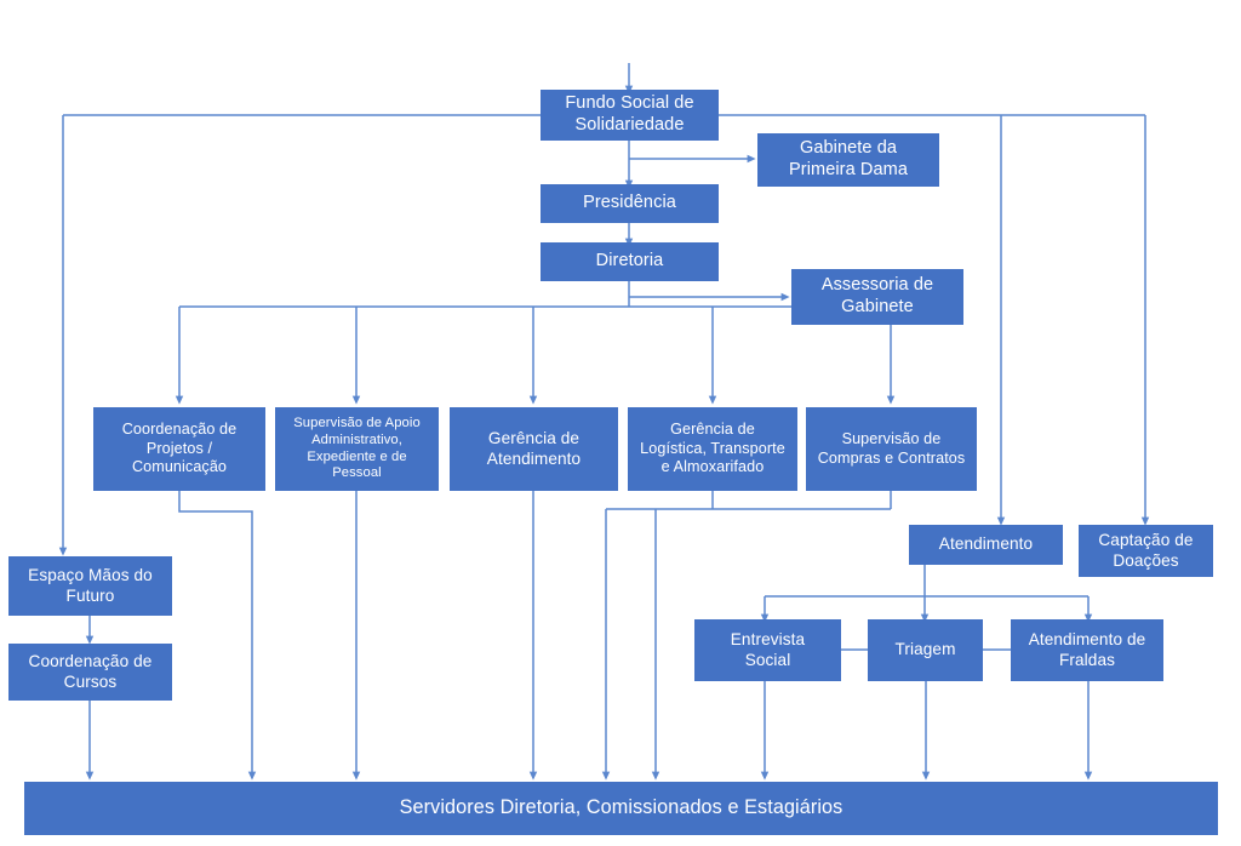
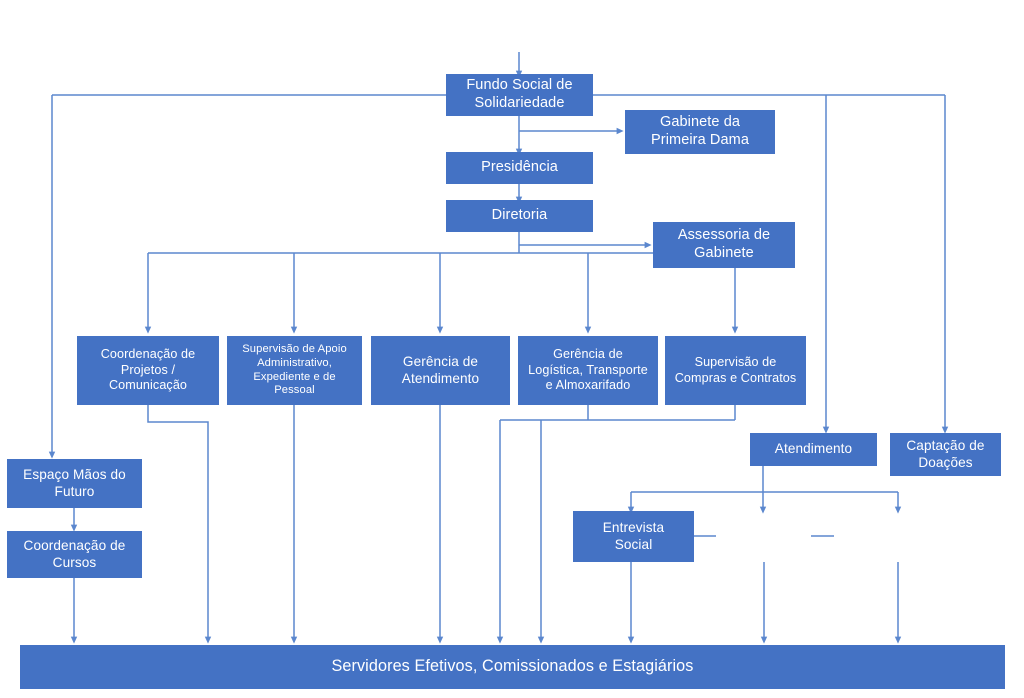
  Fundo Social de
  Solidariedade
  Gabinete da
  Primeira Dama
  Presidência
  Diretoria
  Assessoria de
  Gabinete
  Coordenação de
  Projetos /
  Comunicação
  Supervisão de Apoio
  Administrativo,
  Expediente e de
  Pessoal
  Gerência de
  Atendimento
  Gerência de
  Logística, Transporte
  e Almoxarifado
  Supervisão de
  Compras e Contratos
  Atendimento
  Captação de
  Doações
  Espaço Mãos do
  Futuro
  Coordenação de
  Cursos
  Entrevista
  Social
- Triagem
- Atendimento de
- Fraldas
- Servidores Diretoria, Comissionados e Estagiários
+ Servidores Efetivos, Comissionados e Estagiários
